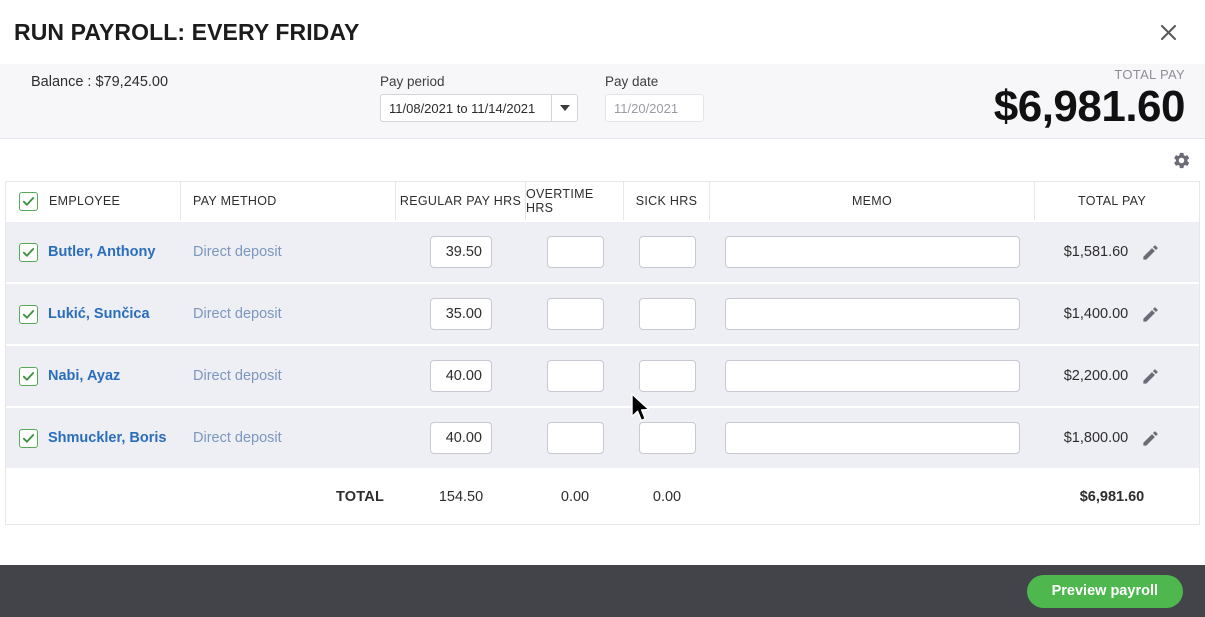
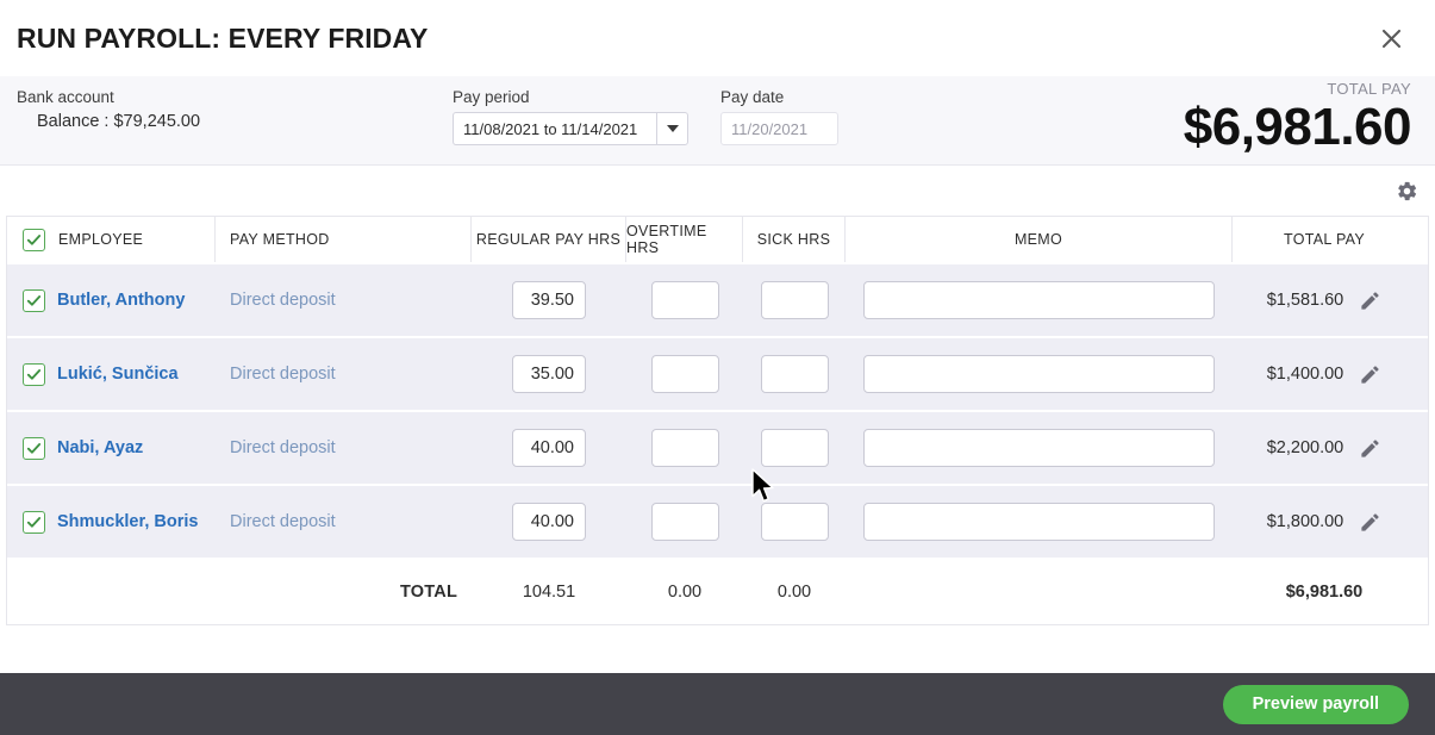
  RUN PAYROLL: EVERY FRIDAY
+ Bank account
  Balance : $79,245.00
  Pay period
  11/08/2021 to 11/14/2021
  Pay date
  11/20/2021
  TOTAL PAY
  $6,981.60
  EMPLOYEE
  PAY METHOD
  REGULAR PAY HRS
  OVERTIME HRS
  SICK HRS
  MEMO
  TOTAL PAY
  Butler, Anthony
  Direct deposit
  39.50
  $1,581.60
  Lukić, Sunčica
  Direct deposit
  35.00
  $1,400.00
  Nabi, Ayaz
  Direct deposit
  40.00
  $2,200.00
  Shmuckler, Boris
  Direct deposit
  40.00
  $1,800.00
  TOTAL
- 154.50
+ 104.51
  0.00
  0.00
  $6,981.60
  Preview payroll
